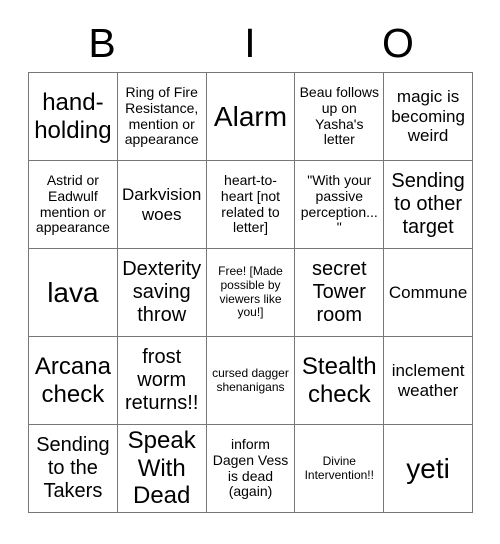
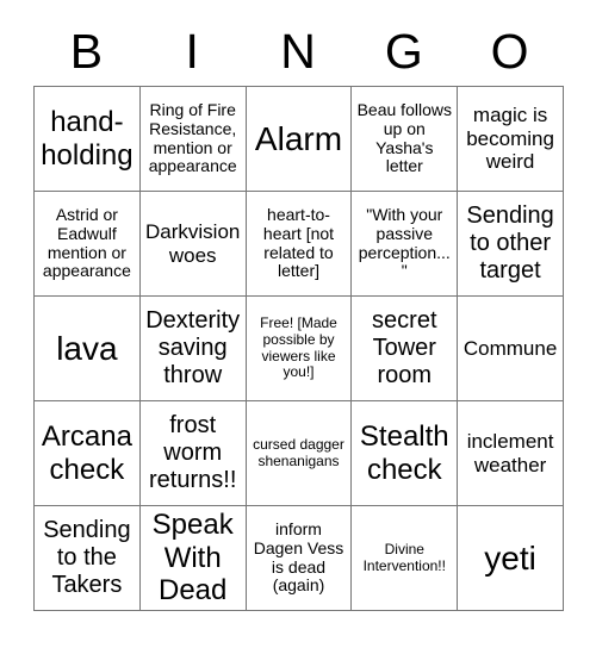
  B
  I
+ N
+ G
  O
  hand-holding	Ring of Fire Resistance, mention or appearance	Alarm	Beau follows up on Yasha's letter	magic is becoming weird
  Astrid or Eadwulf mention or appearance	Darkvision woes	heart-to-heart [not related to letter]	"With your passive perception..."	Sending to other target
  lava	Dexterity saving throw	Free! [Made possible by viewers like you!]	secret Tower room	Commune
  Arcana check	frost worm returns!!	cursed dagger shenanigans	Stealth check	inclement weather
  Sending to the Takers	Speak With Dead	inform Dagen Vess is dead (again)	Divine Intervention!!	yeti
